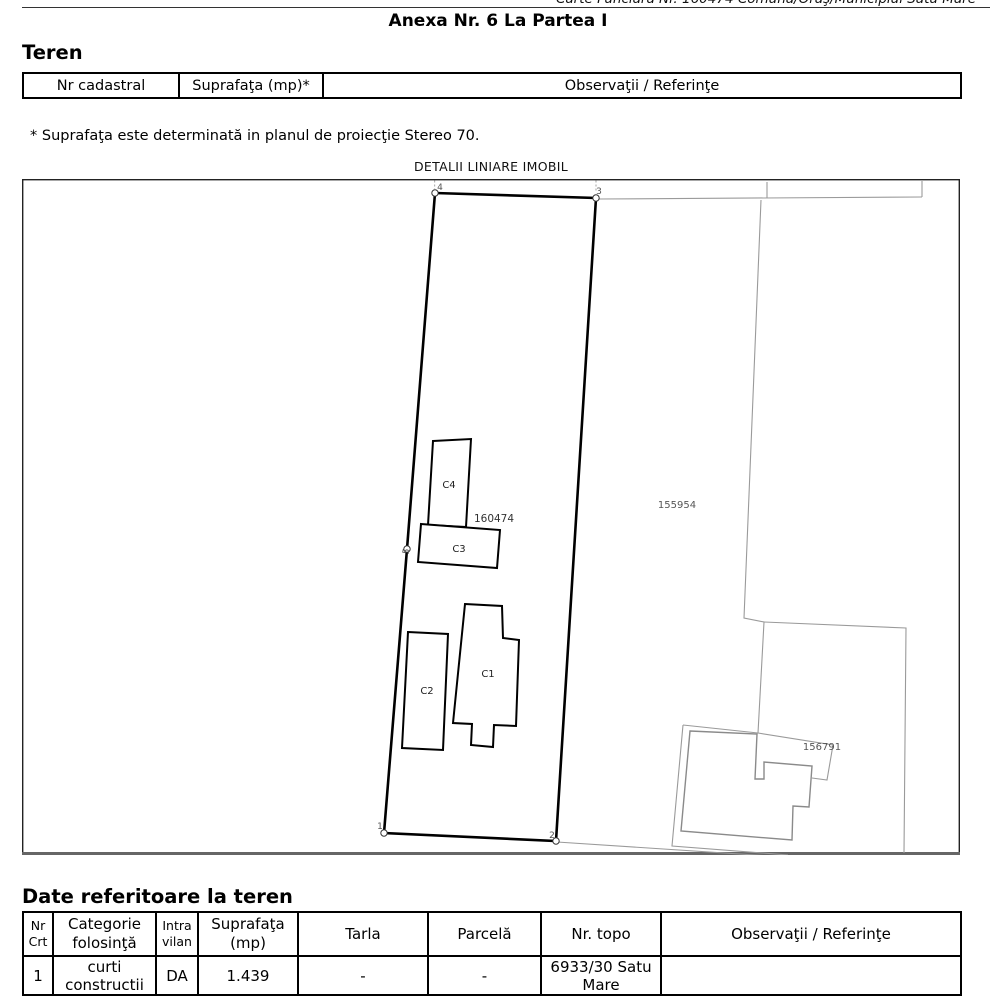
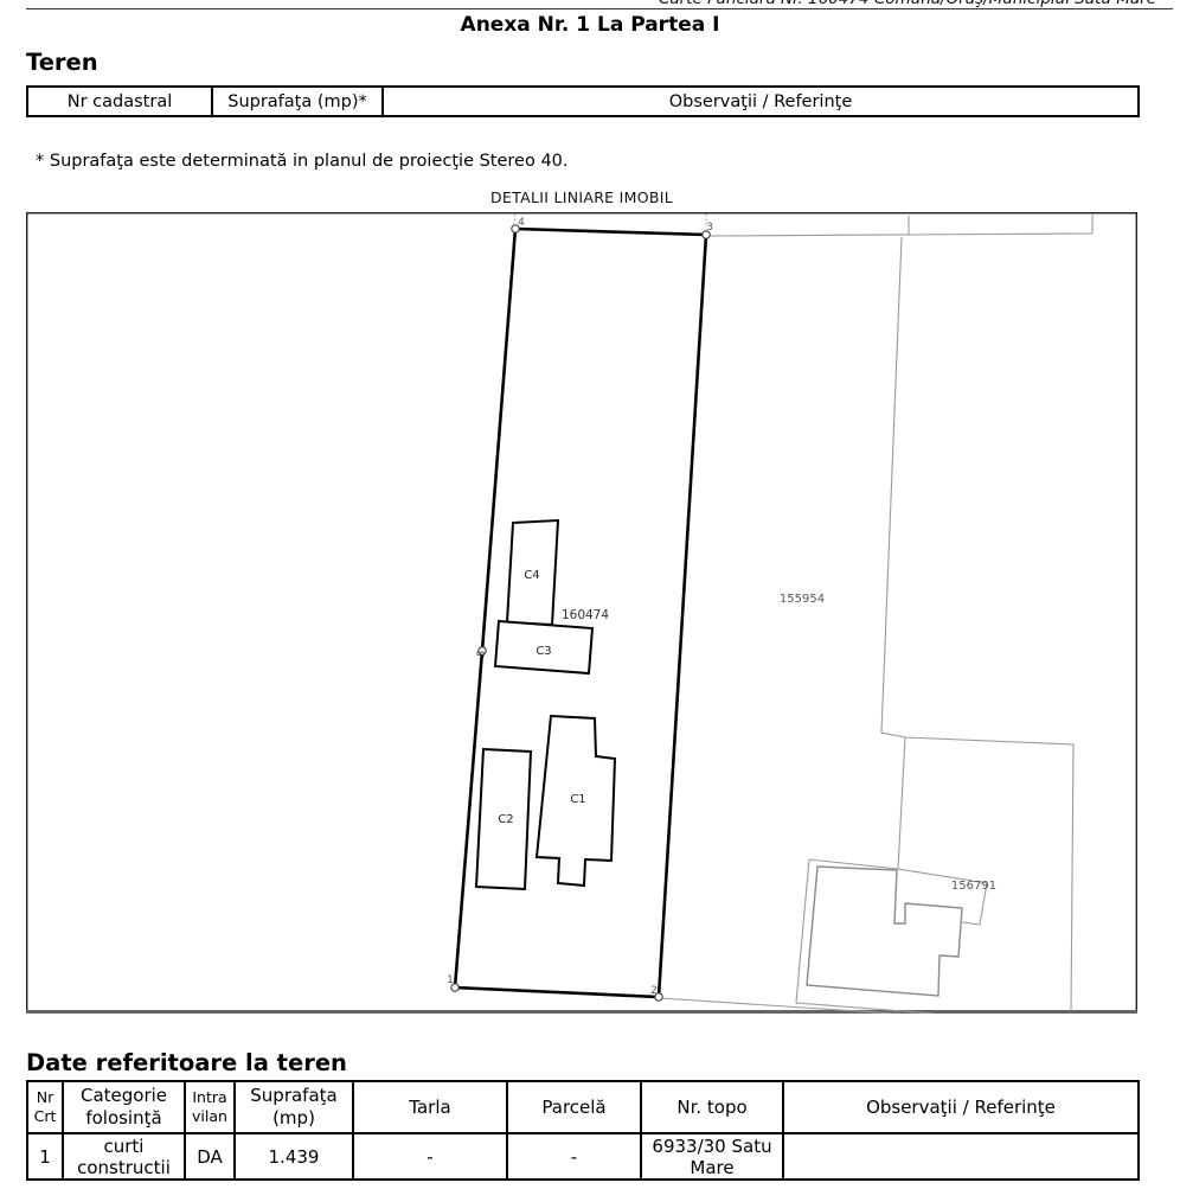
- Anexa Nr. 6 La Partea I
+ Anexa Nr. 1 La Partea I
  Teren
  Nr cadastral	Suprafaţa (mp)*	Observaţii / Referinţe
- * Suprafaţa este determinată in planul de proiecţie Stereo 70.
+ * Suprafaţa este determinată in planul de proiecţie Stereo 40.
  DETALII LINIARE IMOBIL
  160474
  C4
  C3
  C2
  C1
  155954
  156791
  4
  3
  2
  1
  Date referitoare la teren
  Nr Crt	Categorie folosinţă	Intra vilan	Suprafaţa (mp)	Tarla	Parcelă	Nr. topo	Observaţii / Referinţe
  1	curti constructii	DA	1.439	-	-	6933/30 Satu Mare
